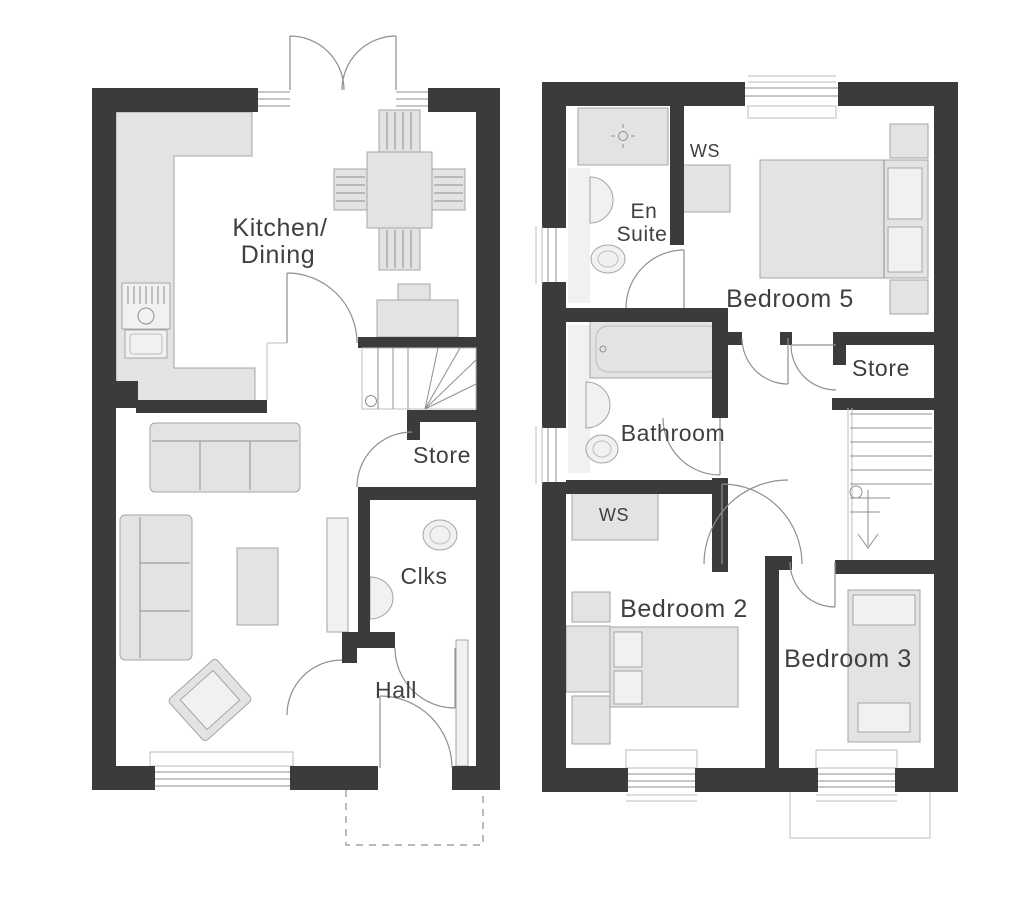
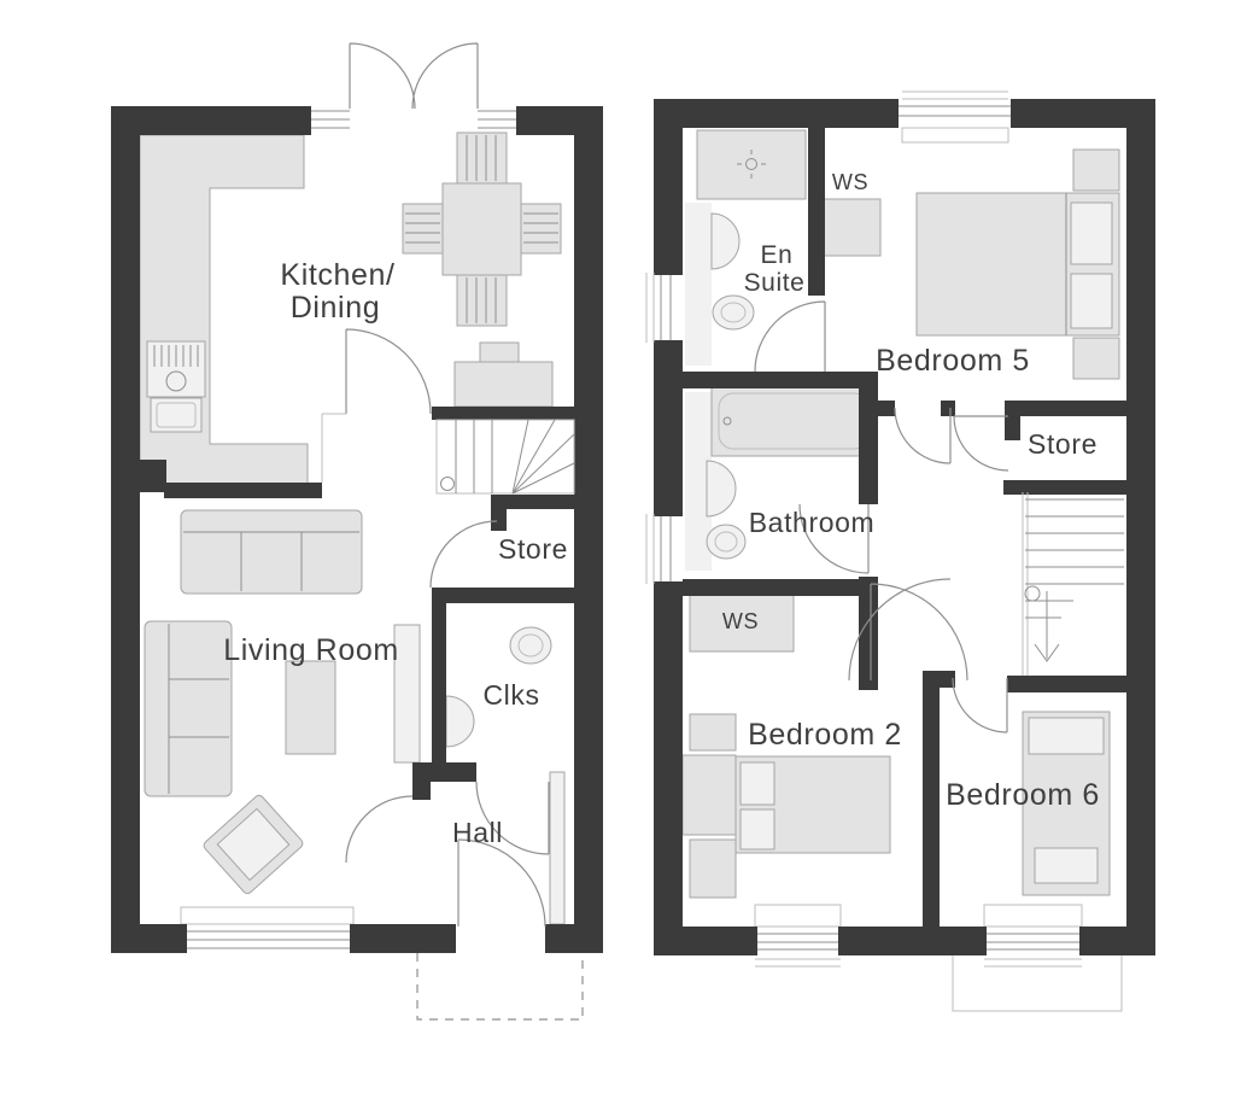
  Kitchen/
  Dining
  Store
+ Living Room
  Clks
  Hall
  WS
  En
  Suite
  Bedroom 5
  Store
  Bathroom
  WS
  Bedroom 2
- Bedroom 3
+ Bedroom 6
